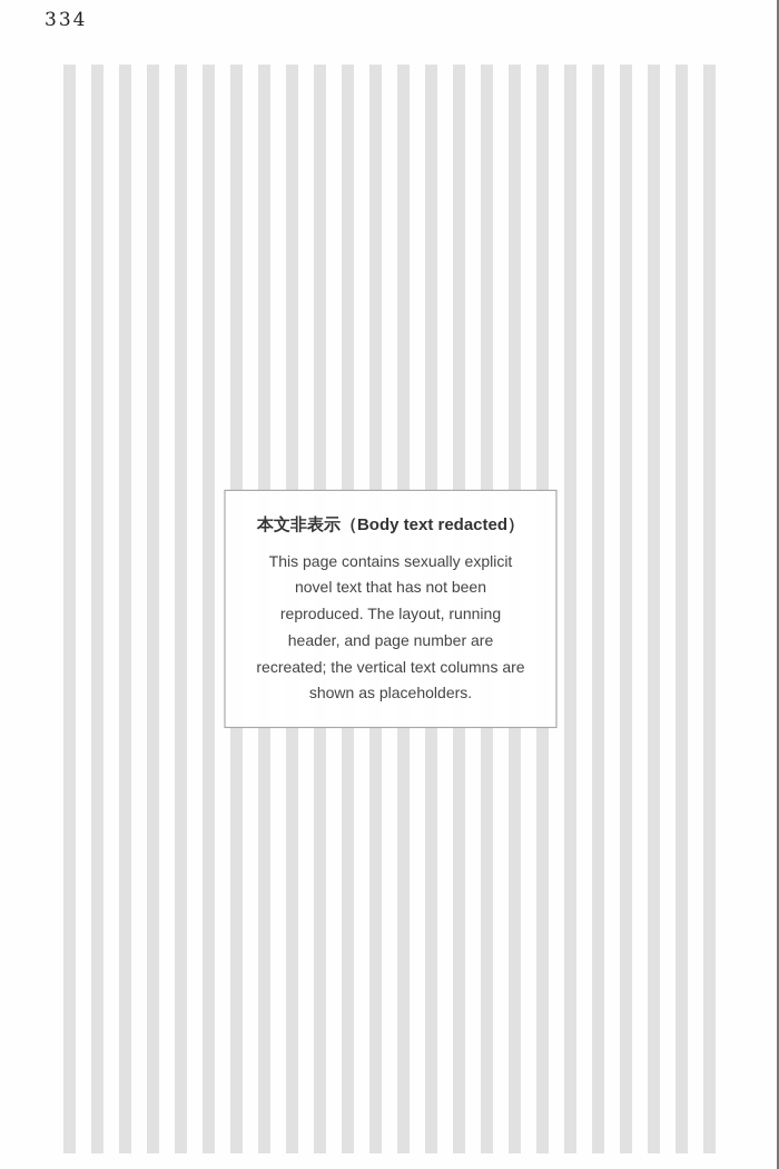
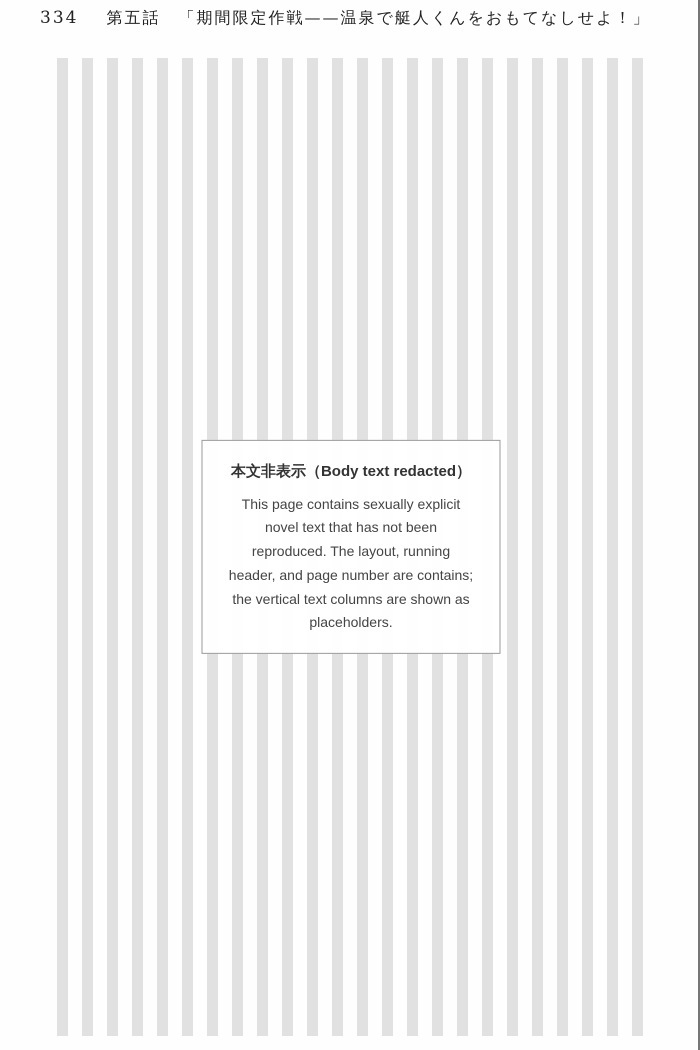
  334
+ 第五話 「期間限定作戦——温泉で艇人くんをおもてなしせよ！」
  本文非表示（Body text redacted）
- This page contains sexually explicit novel text that has not been reproduced. The layout, running header, and page number are recreated; the vertical text columns are shown as placeholders.
+ This page contains sexually explicit novel text that has not been reproduced. The layout, running header, and page number are contains; the vertical text columns are shown as placeholders.
